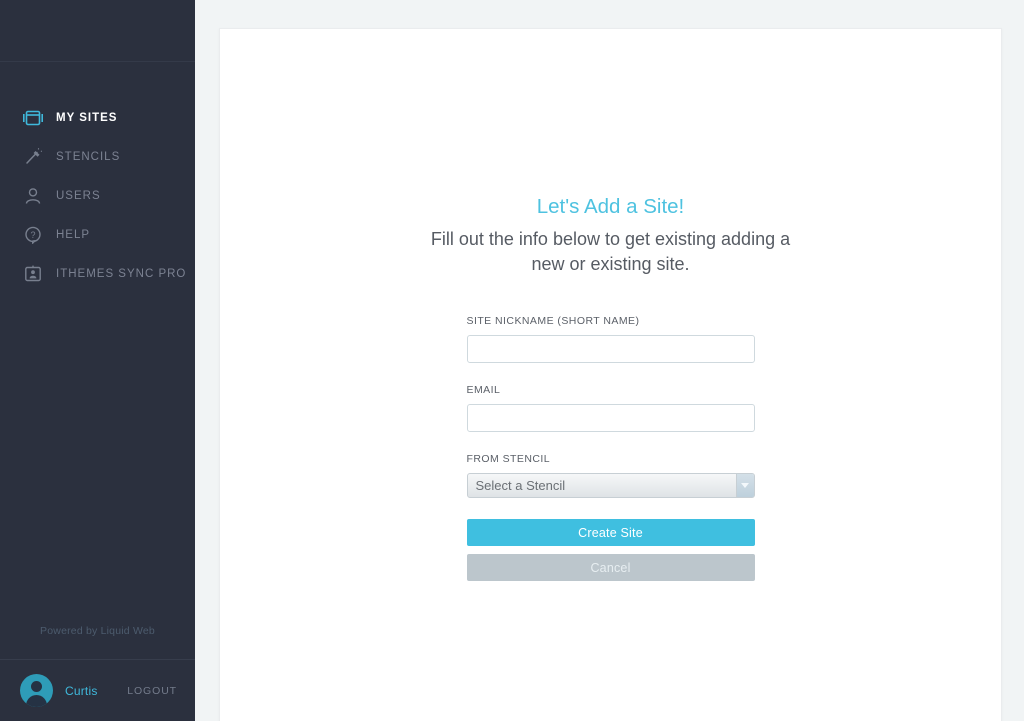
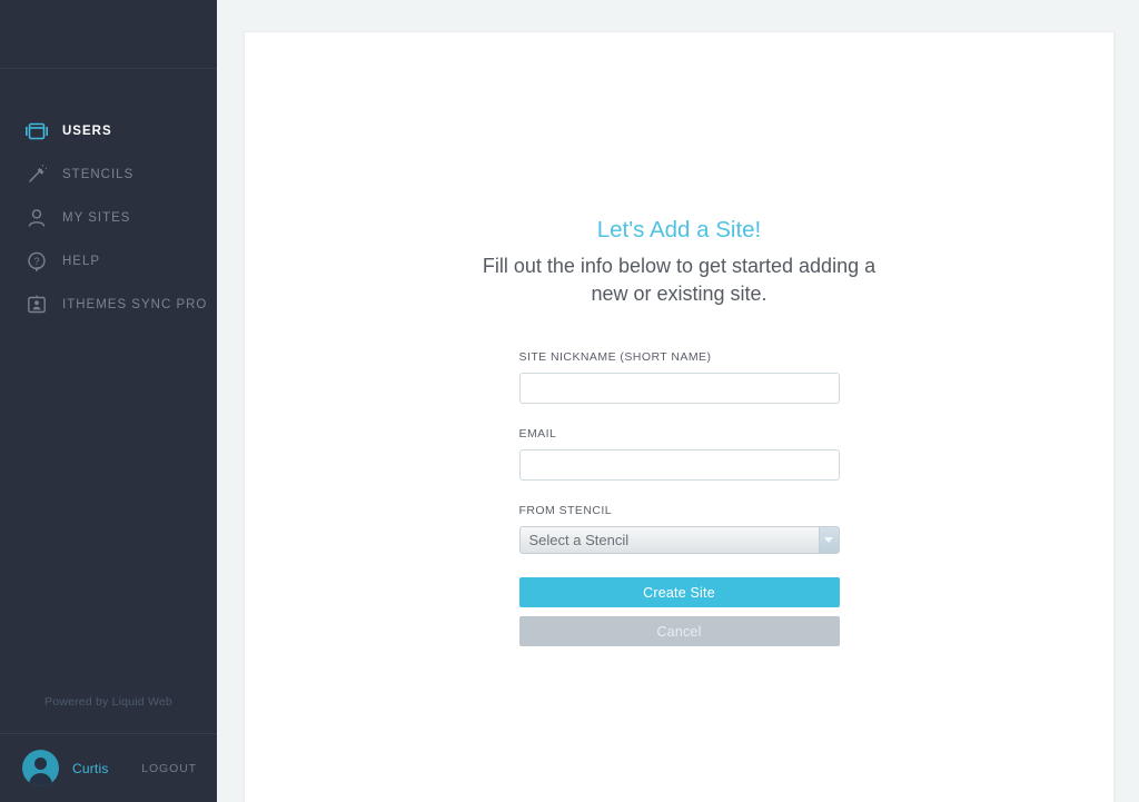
- MY SITES
+ USERS
  STENCILS
- USERS
+ MY SITES
  ?
  HELP
  ITHEMES SYNC PRO
  Powered by Liquid Web
  Curtis
  LOGOUT
  Let's Add a Site!
- Fill out the info below to get existing adding a new or existing site.
+ Fill out the info below to get started adding a new or existing site.
  SITE NICKNAME (SHORT NAME)
  EMAIL
  FROM STENCIL
  Select a Stencil
  Create Site
  Cancel
